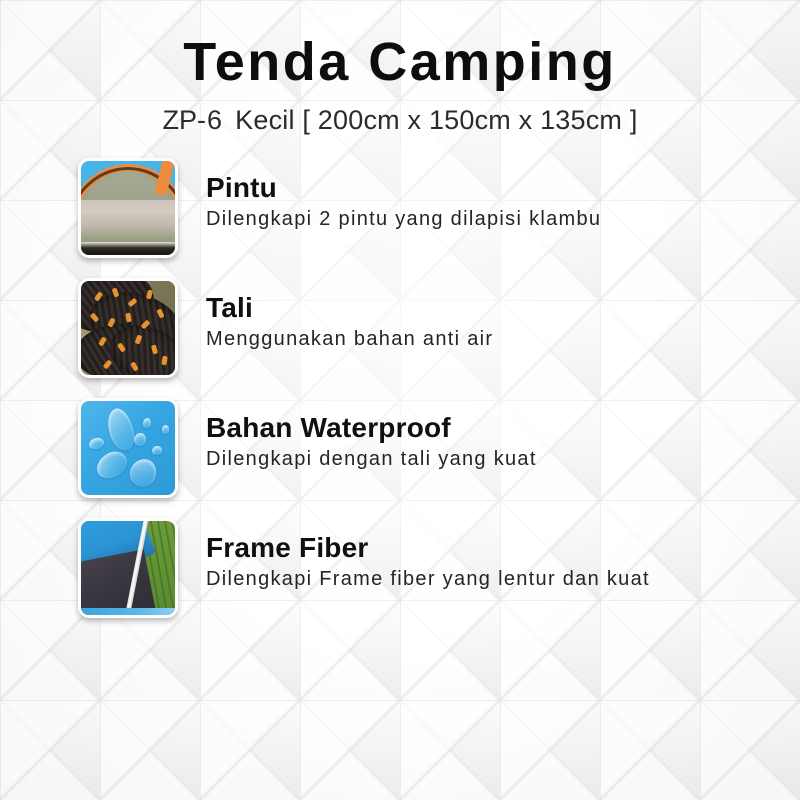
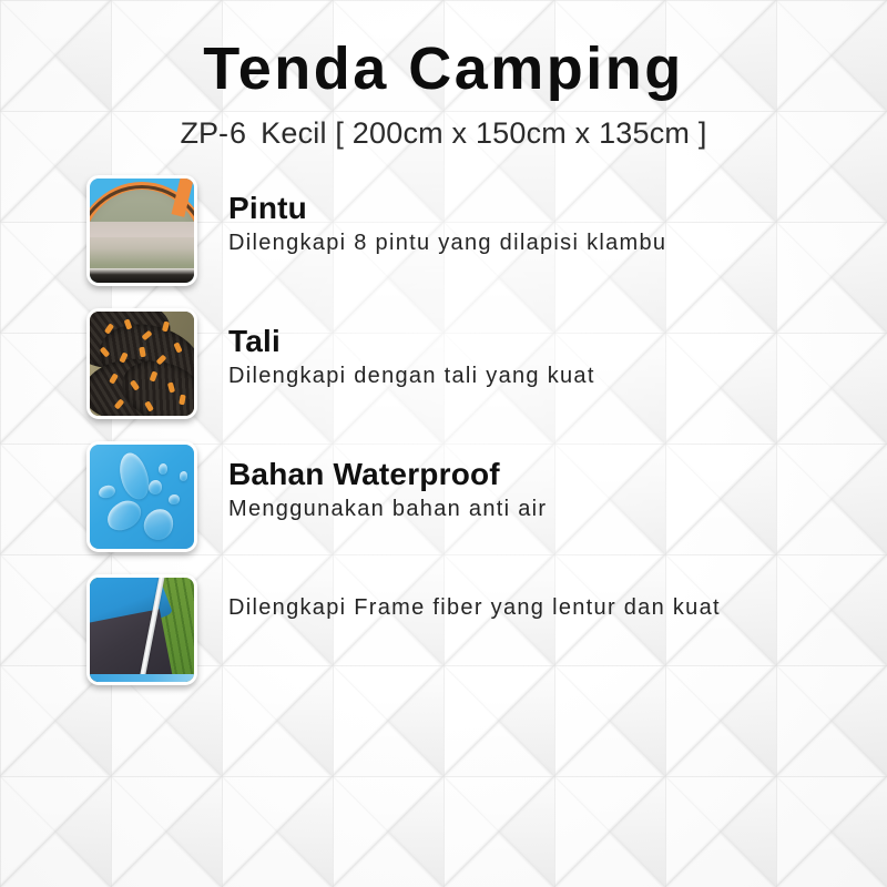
  Tenda Camping
  ZP-
  6
  Kecil [ 200cm x 150cm x 135cm ]
  Pintu
- Dilengkapi 2 pintu yang dilapisi klambu
+ Dilengkapi 8 pintu yang dilapisi klambu
  Tali
- Menggunakan bahan anti air
+ Dilengkapi dengan tali yang kuat
  Bahan Waterproof
- Dilengkapi dengan tali yang kuat
+ Menggunakan bahan anti air
- Frame Fiber
  Dilengkapi Frame fiber yang lentur dan kuat
